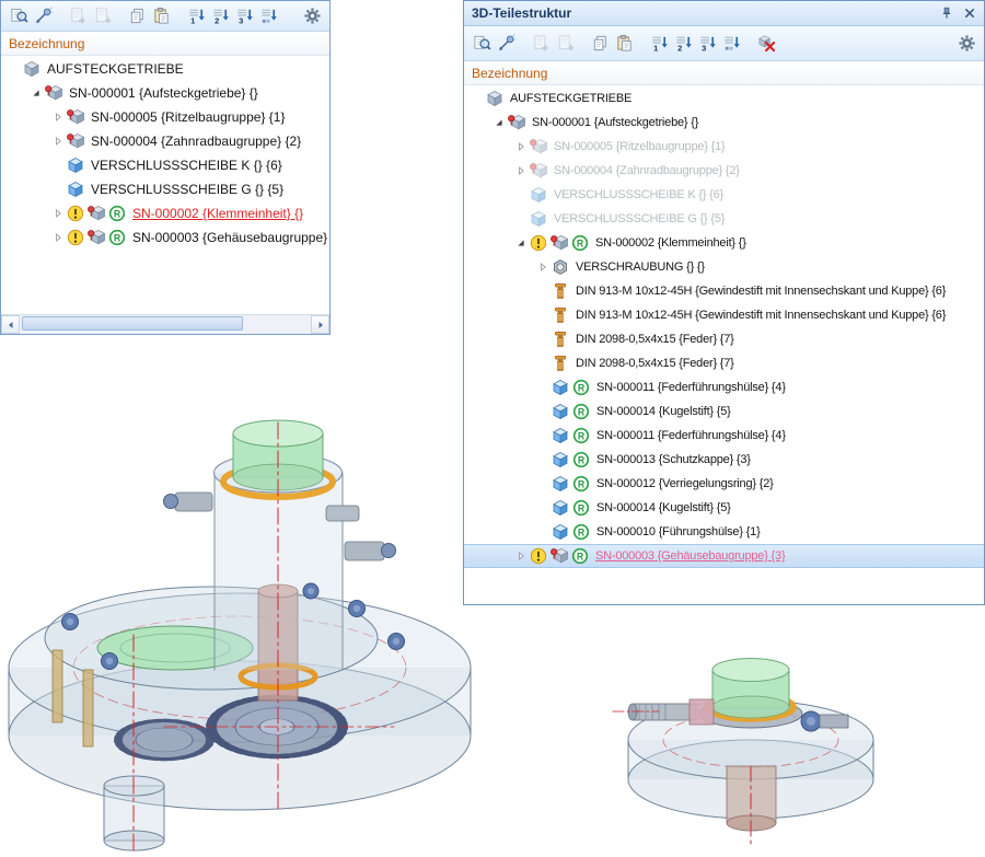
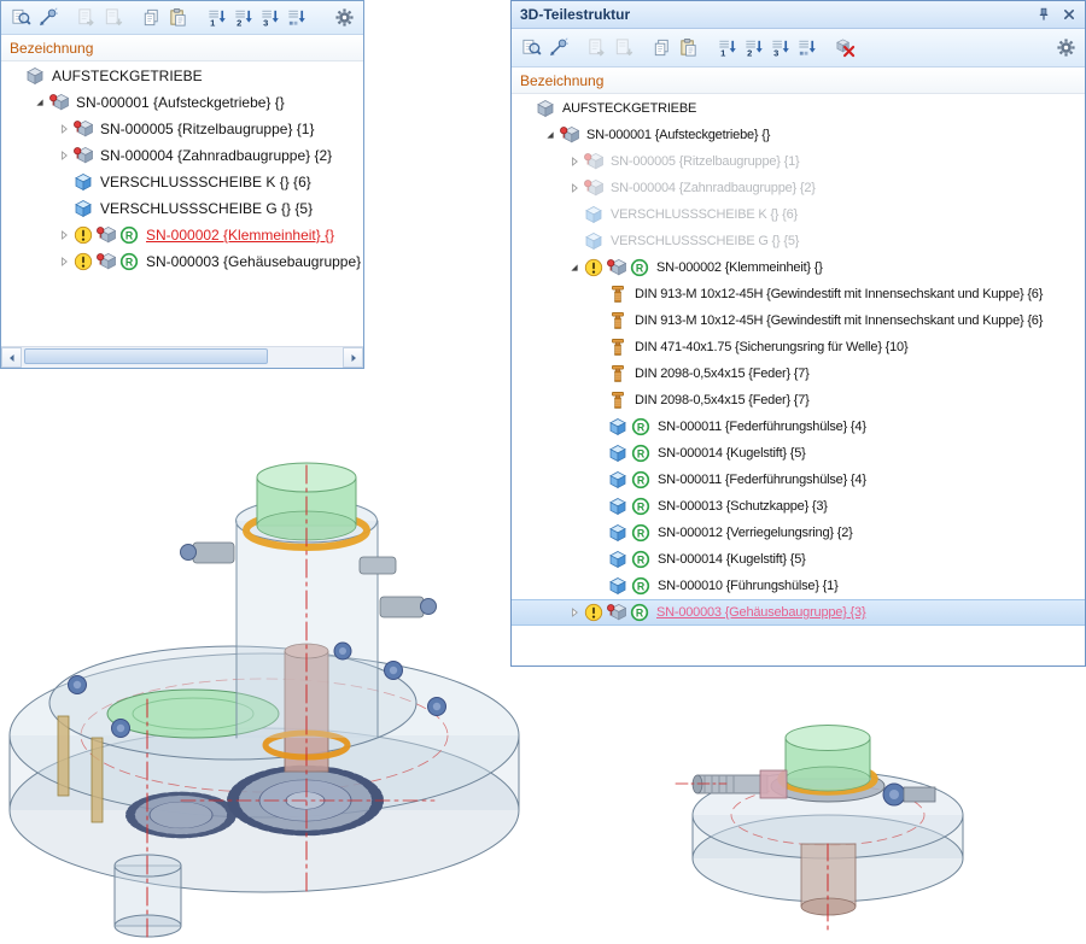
  1
  2
  3
  Bezeichnung
  AUFSTECKGETRIEBE
  SN-000001 {Aufsteckgetriebe} {}
  SN-000005 {Ritzelbaugruppe} {1}
  SN-000004 {Zahnradbaugruppe} {2}
  VERSCHLUSSSCHEIBE K {} {6}
  VERSCHLUSSSCHEIBE G {} {5}
  R
  SN-000002 {Klemmeinheit} {}
  R
  SN-000003 {Gehäusebaugruppe}
  3D-Teilestruktur
  1
  2
  3
  Bezeichnung
  AUFSTECKGETRIEBE
  SN-000001 {Aufsteckgetriebe} {}
  SN-000005 {Ritzelbaugruppe} {1}
  SN-000004 {Zahnradbaugruppe} {2}
  VERSCHLUSSSCHEIBE K {} {6}
  VERSCHLUSSSCHEIBE G {} {5}
  R
  SN-000002 {Klemmeinheit} {}
- VERSCHRAUBUNG {} {}
  DIN 913-M 10x12-45H {Gewindestift mit Innensechskant und Kuppe} {6}
  DIN 913-M 10x12-45H {Gewindestift mit Innensechskant und Kuppe} {6}
+ DIN 471-40x1.75 {Sicherungsring für Welle} {10}
  DIN 2098-0,5x4x15 {Feder} {7}
  DIN 2098-0,5x4x15 {Feder} {7}
  R
  SN-000011 {Federführungshülse} {4}
  R
  SN-000014 {Kugelstift} {5}
  R
  SN-000011 {Federführungshülse} {4}
  R
  SN-000013 {Schutzkappe} {3}
  R
  SN-000012 {Verriegelungsring} {2}
  R
  SN-000014 {Kugelstift} {5}
  R
  SN-000010 {Führungshülse} {1}
  R
  SN-000003 {Gehäusebaugruppe} {3}
